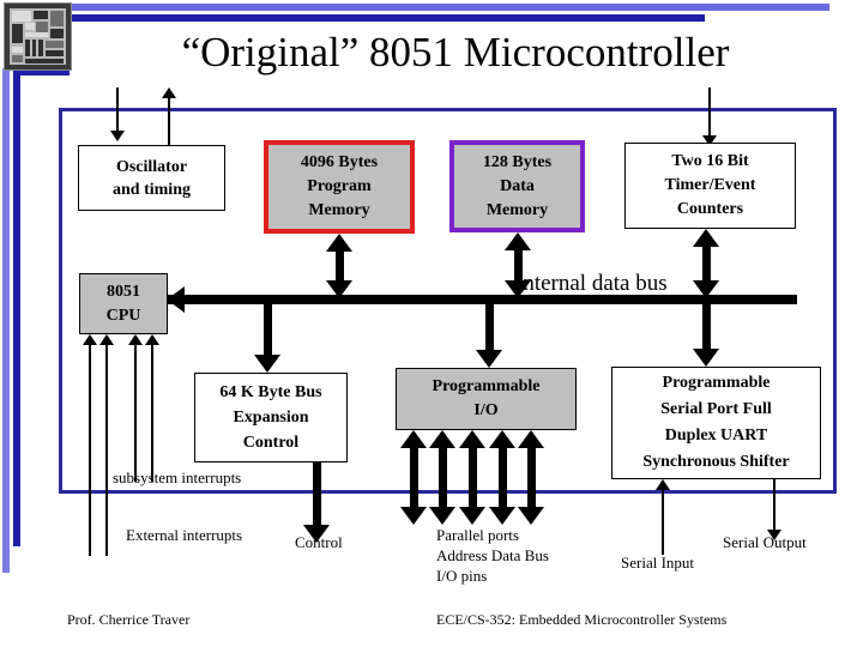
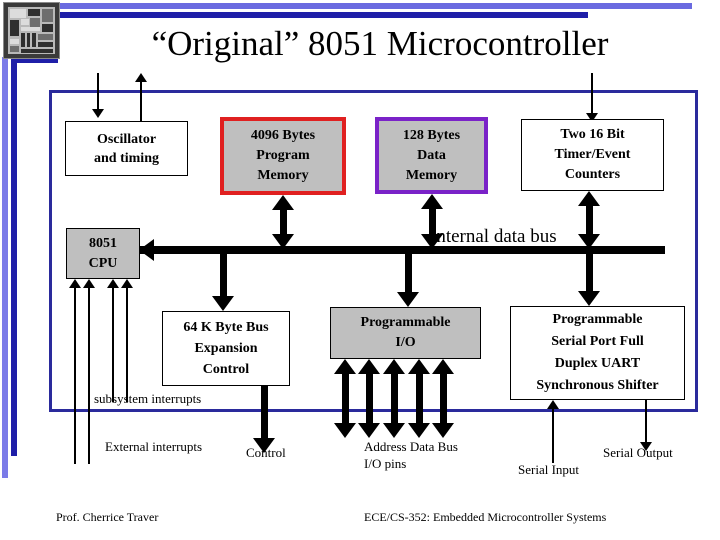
  “Original” 8051 Microcontroller
  Oscillator
  and timing
  4096 Bytes
  Program
  Memory
  128 Bytes
  Data
  Memory
  Two 16 Bit
  Timer/Event
  Counters
  8051
  CPU
  64 K Byte Bus
  Expansion
  Control
  Programmable
  I/O
  Programmable
  Serial Port Full
  Duplex UART
  Synchronous Shifter
  nternal data bus
  subsystem interrupts
  External interrupts
  Control
- Parallel ports
  Address Data Bus
  I/O pins
  Serial Input
  Serial Output
  Prof. Cherrice Traver
  ECE/CS-352: Embedded Microcontroller Systems
